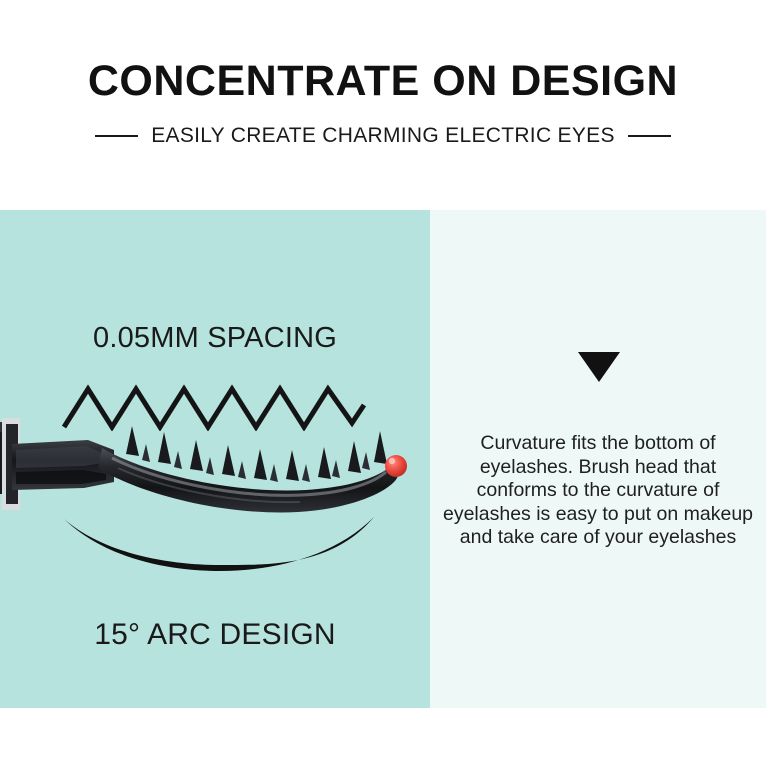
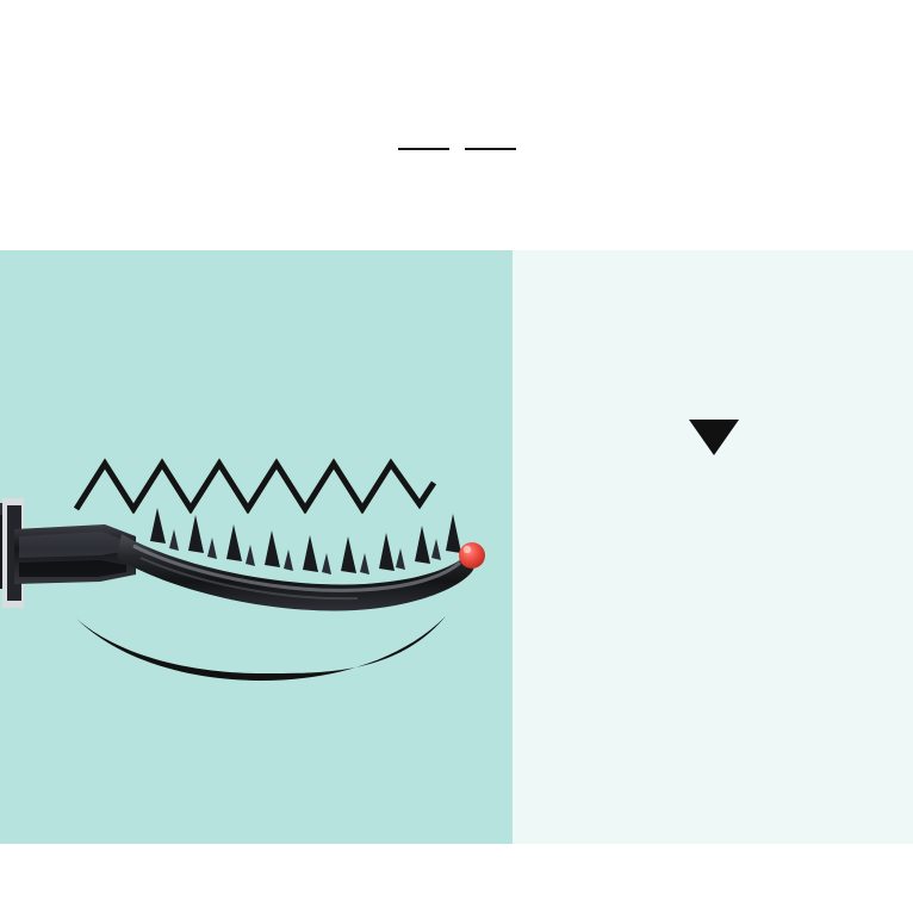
- CONCENTRATE ON DESIGN
- EASILY CREATE CHARMING ELECTRIC EYES
- 0.05MM SPACING
- 15° ARC DESIGN
- Curvature fits the bottom of eyelashes. Brush head that conforms to the curvature of eyelashes is easy to put on makeup and take care of your eyelashes
